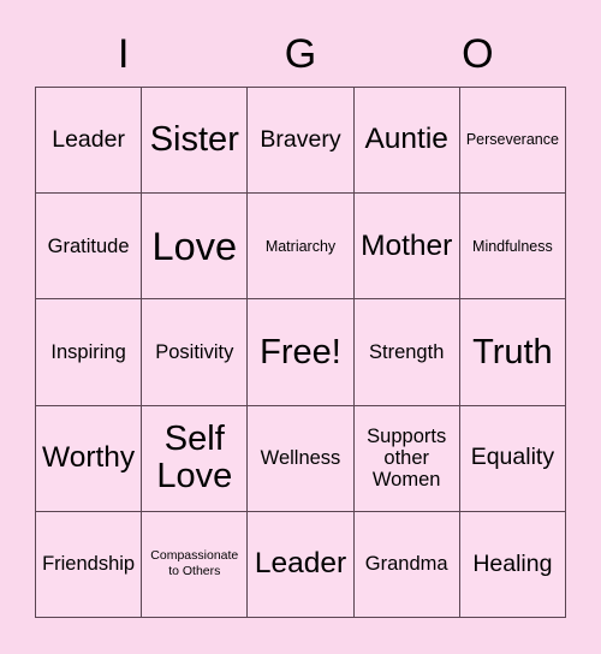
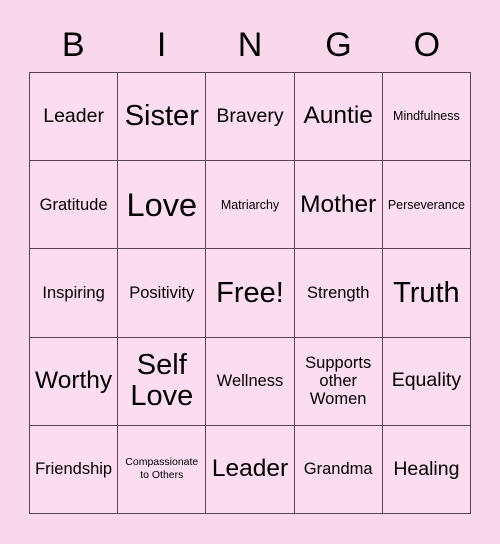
+ B
  I
+ N
  G
  O
  Leader
  Sister
  Bravery
  Auntie
- Perseverance
+ Mindfulness
  Gratitude
  Love
  Matriarchy
  Mother
- Mindfulness
+ Perseverance
  Inspiring
  Positivity
  Free!
  Strength
  Truth
  Worthy
  Self
  Love
  Wellness
  Supports
  other
  Women
  Equality
  Friendship
  Compassionate
  to Others
  Leader
  Grandma
  Healing
